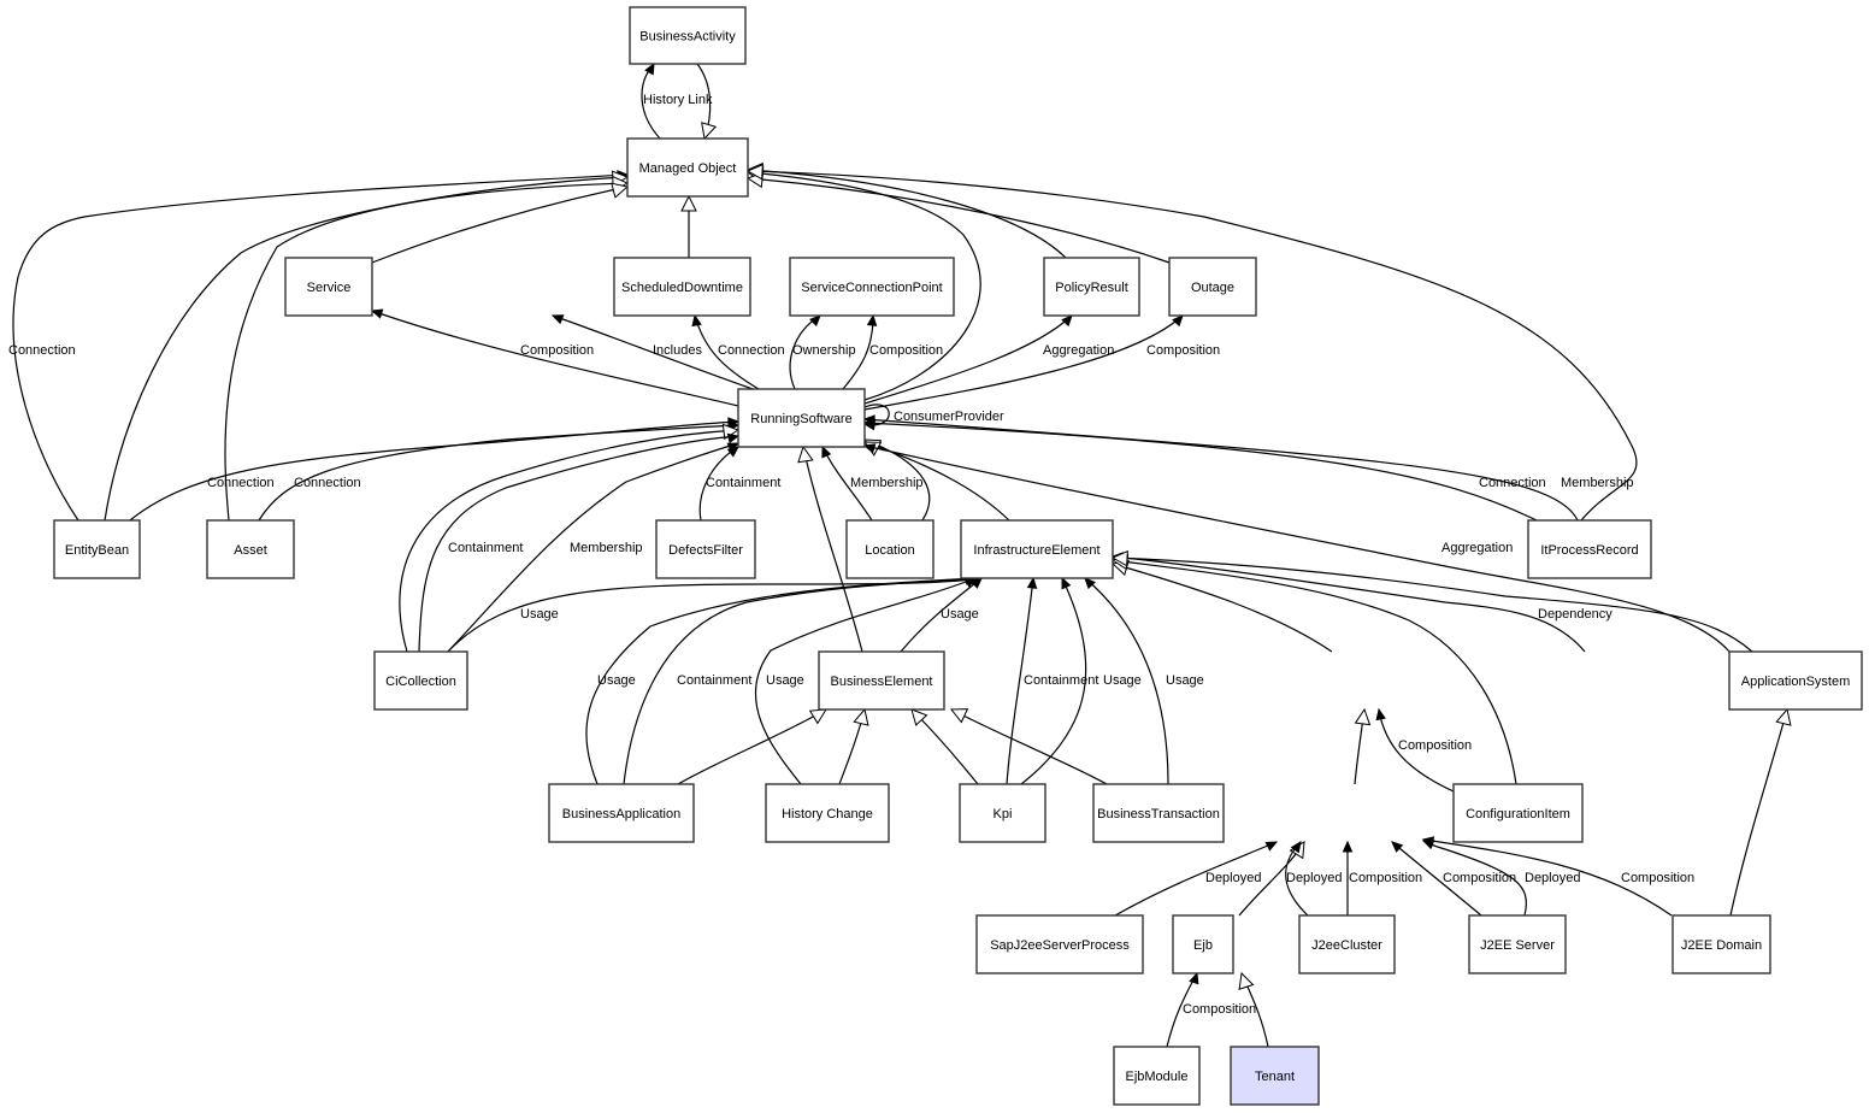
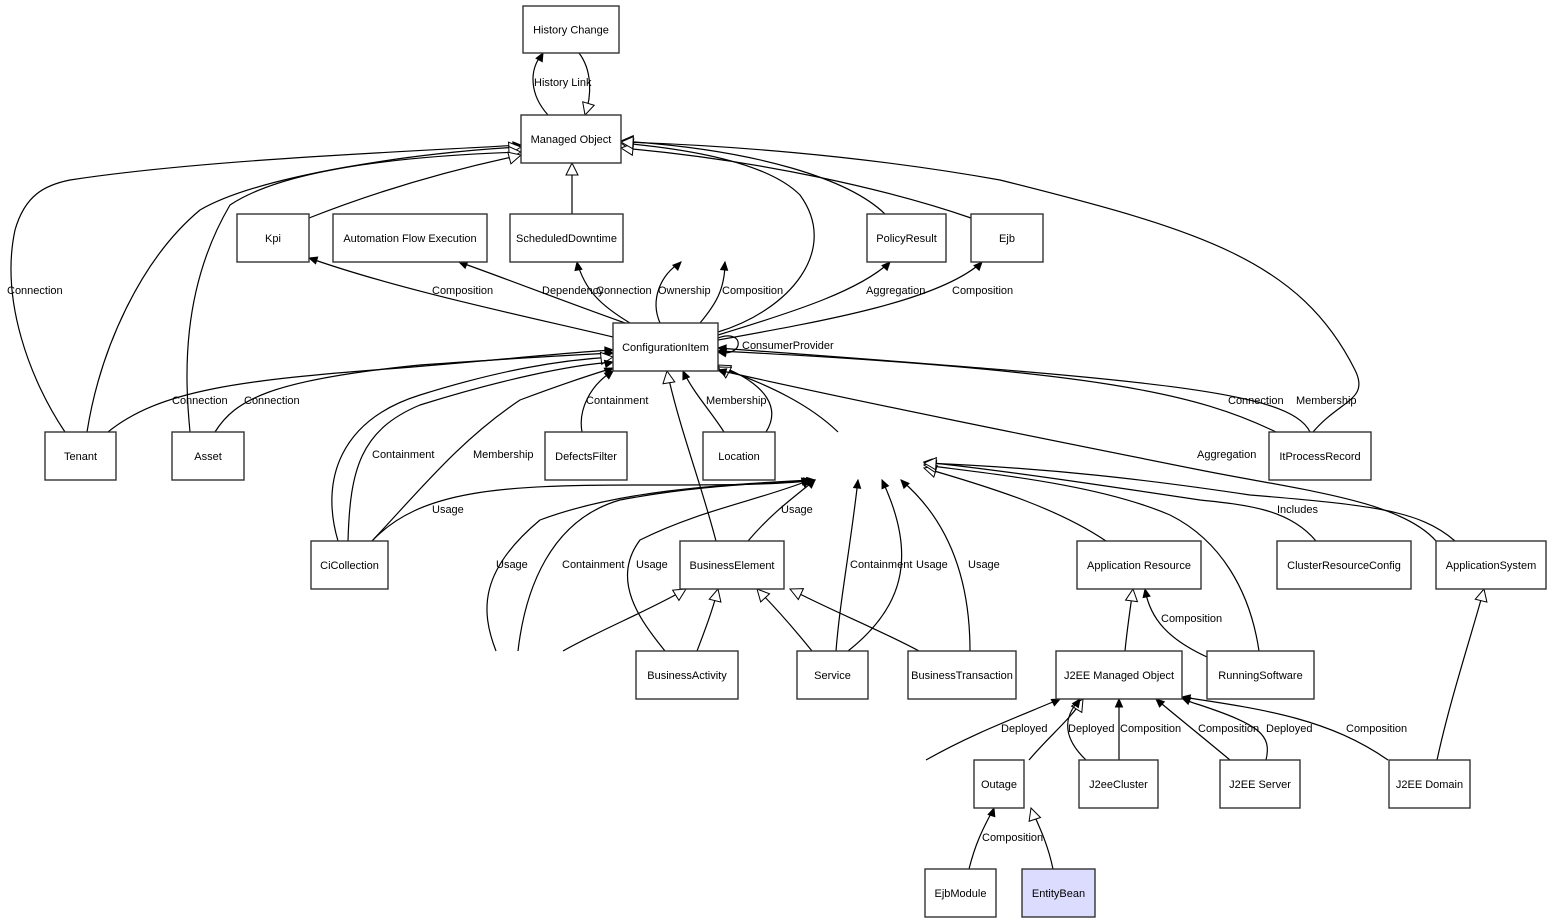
  History Link
  Connection
  Composition
- Includes
+ Dependency
  Connection
  Ownership
  Composition
  Aggregation
  Composition
  ConsumerProvider
  Connection
  Connection
  Containment
  Membership
  Containment
  Membership
  Connection
  Membership
  Aggregation
  Usage
  Usage
  Containment
  Usage
  Usage
  Containment
  Usage
  Usage
- Dependency
+ Includes
  Composition
  Deployed
  Deployed
  Composition
  Composition
  Deployed
  Composition
  Composition
- BusinessActivity
+ History Change
  Managed Object
- Service
+ Kpi
+ Automation Flow Execution
  ScheduledDowntime
- ServiceConnectionPoint
  PolicyResult
- Outage
+ Ejb
- RunningSoftware
+ ConfigurationItem
- EntityBean
+ Tenant
  Asset
  DefectsFilter
  Location
- InfrastructureElement
  ItProcessRecord
  CiCollection
  BusinessElement
+ Application Resource
+ ClusterResourceConfig
  ApplicationSystem
- BusinessApplication
- History Change
+ BusinessActivity
- Kpi
+ Service
  BusinessTransaction
+ J2EE Managed Object
- ConfigurationItem
+ RunningSoftware
- SapJ2eeServerProcess
- Ejb
+ Outage
  J2eeCluster
  J2EE Server
  J2EE Domain
  EjbModule
- Tenant
+ EntityBean
